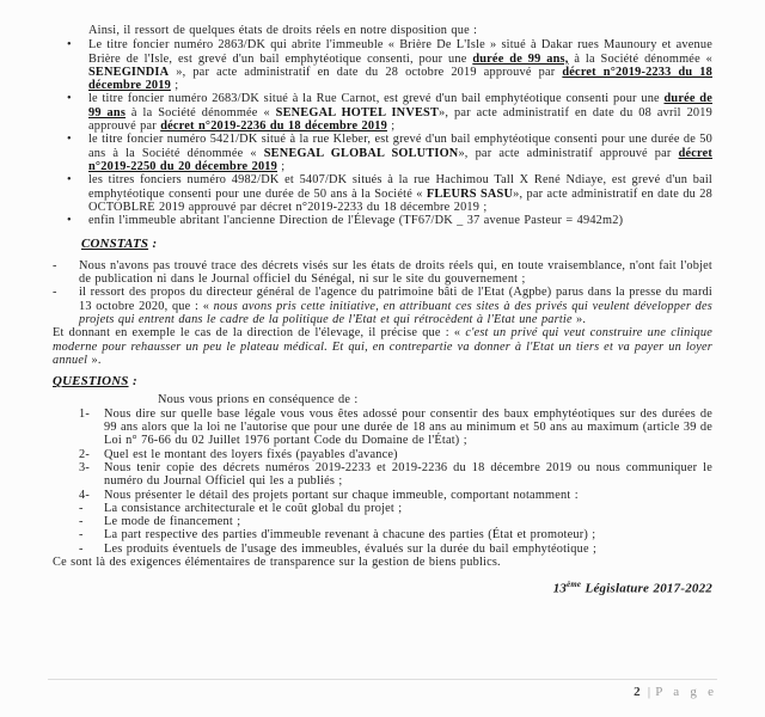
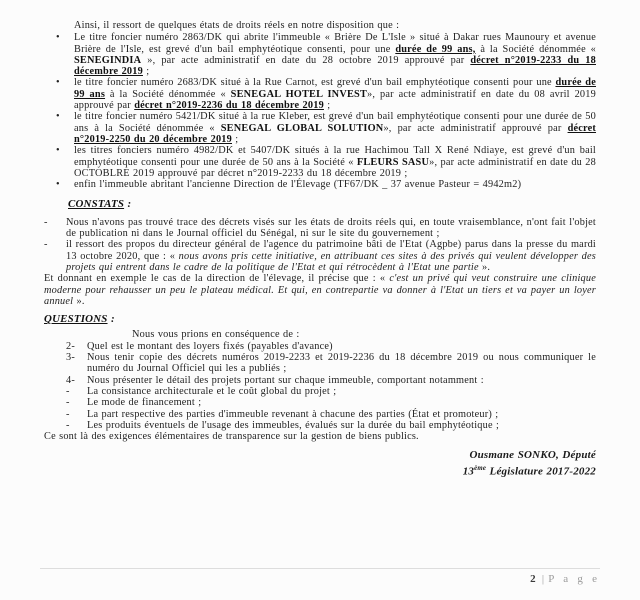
  Ainsi, il ressort de quelques états de droits réels en notre disposition que :
  •
  Le titre foncier numéro 2863/DK qui abrite l'immeuble « Brière De L'Isle » situé à Dakar rues Maunoury et avenue Brière de l'Isle, est grevé d'un bail emphytéotique consenti, pour une durée de 99 ans, à la Société dénommée « SENEGINDIA », par acte administratif en date du 28 octobre 2019 approuvé par décret n°2019-2233 du 18 décembre 2019 ;
  •
  le titre foncier numéro 2683/DK situé à la Rue Carnot, est grevé d'un bail emphytéotique consenti pour une durée de 99 ans à la Société dénommée « SENEGAL HOTEL INVEST», par acte administratif en date du 08 avril 2019 approuvé par décret n°2019-2236 du 18 décembre 2019 ;
  •
  le titre foncier numéro 5421/DK situé à la rue Kleber, est grevé d'un bail emphytéotique consenti pour une durée de 50 ans à la Société dénommée « SENEGAL GLOBAL SOLUTION», par acte administratif approuvé par décret n°2019-2250 du 20 décembre 2019 ;
  •
  les titres fonciers numéro 4982/DK et 5407/DK situés à la rue Hachimou Tall X René Ndiaye, est grevé d'un bail emphytéotique consenti pour une durée de 50 ans à la Société « FLEURS SASU», par acte administratif en date du 28 OCTOBLRE 2019 approuvé par décret n°2019-2233 du 18 décembre 2019 ;
  •
  enfin l'immeuble abritant l'ancienne Direction de l'Élevage (TF67/DK _ 37 avenue Pasteur = 4942m2)
  CONSTATS :
  -
  Nous n'avons pas trouvé trace des décrets visés sur les états de droits réels qui, en toute vraisemblance, n'ont fait l'objet de publication ni dans le Journal officiel du Sénégal, ni sur le site du gouvernement ;
  -
  il ressort des propos du directeur général de l'agence du patrimoine bâti de l'Etat (Agpbe) parus dans la presse du mardi 13 octobre 2020, que : « nous avons pris cette initiative, en attribuant ces sites à des privés qui veulent développer des projets qui entrent dans le cadre de la politique de l'Etat et qui rétrocèdent à l'Etat une partie ».
  Et donnant en exemple le cas de la direction de l'élevage, il précise que : « c'est un privé qui veut construire une clinique moderne pour rehausser un peu le plateau médical. Et qui, en contrepartie va donner à l'Etat un tiers et va payer un loyer annuel ».
  QUESTIONS :
  Nous vous prions en conséquence de :
- 1-
- Nous dire sur quelle base légale vous vous êtes adossé pour consentir des baux emphytéotiques sur des durées de 99 ans alors que la loi ne l'autorise que pour une durée de 18 ans au minimum et 50 ans au maximum (article 39 de Loi n° 76-66 du 02 Juillet 1976 portant Code du Domaine de l'État) ;
  2-
  Quel est le montant des loyers fixés (payables d'avance)
  3-
  Nous tenir copie des décrets numéros 2019-2233 et 2019-2236 du 18 décembre 2019 ou nous communiquer le numéro du Journal Officiel qui les a publiés ;
  4-
  Nous présenter le détail des projets portant sur chaque immeuble, comportant notamment :
  -
  La consistance architecturale et le coût global du projet ;
  -
  Le mode de financement ;
  -
  La part respective des parties d'immeuble revenant à chacune des parties (État et promoteur) ;
  -
  Les produits éventuels de l'usage des immeubles, évalués sur la durée du bail emphytéotique ;
  Ce sont là des exigences élémentaires de transparence sur la gestion de biens publics.
+ Ousmane SONKO, Député
  13 Législature 2017-2022
  2 | P a g e
